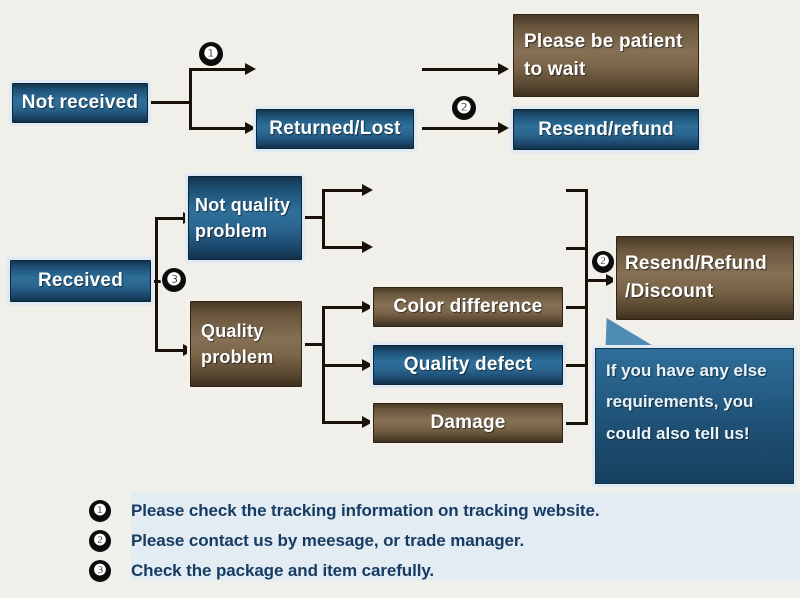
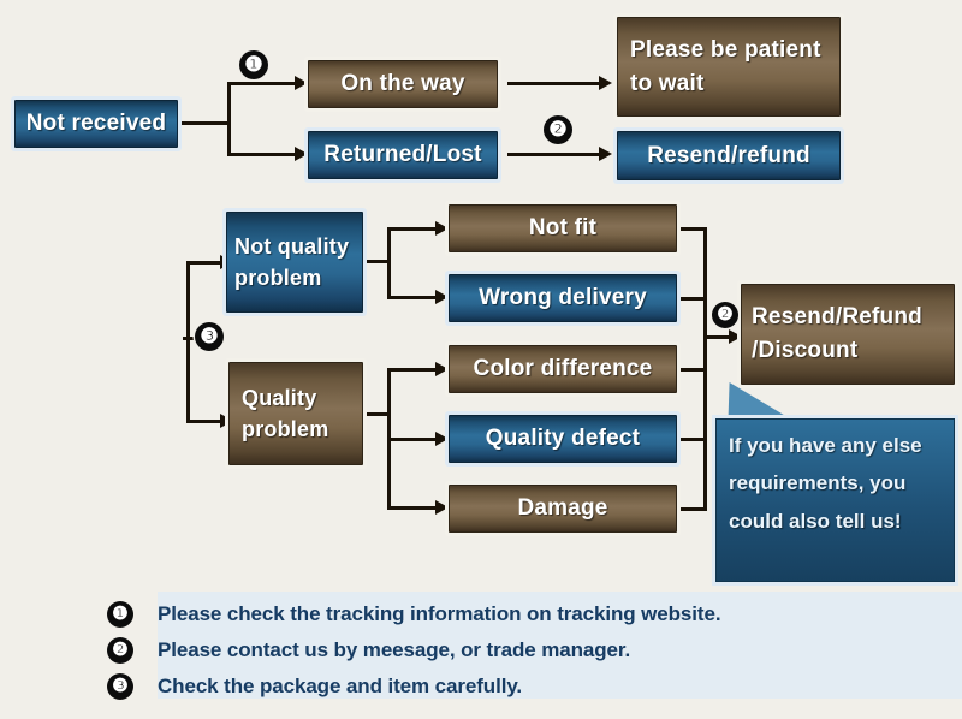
  Not received
  ❶
+ On the way
  Returned/Lost
  ❷
  Please be patient
  to wait
  Resend/refund
- Received
  ❸
  Not quality
  problem
  Quality
  problem
+ Not fit
+ Wrong delivery
  Color difference
  Quality defect
  Damage
  ❷
  Resend/Refund
  /Discount
  If you have any else requirements, you could also tell us!
  ❶
  Please check the tracking information on tracking website.
  ❷
  Please contact us by meesage, or trade manager.
  ❸
  Check the package and item carefully.
